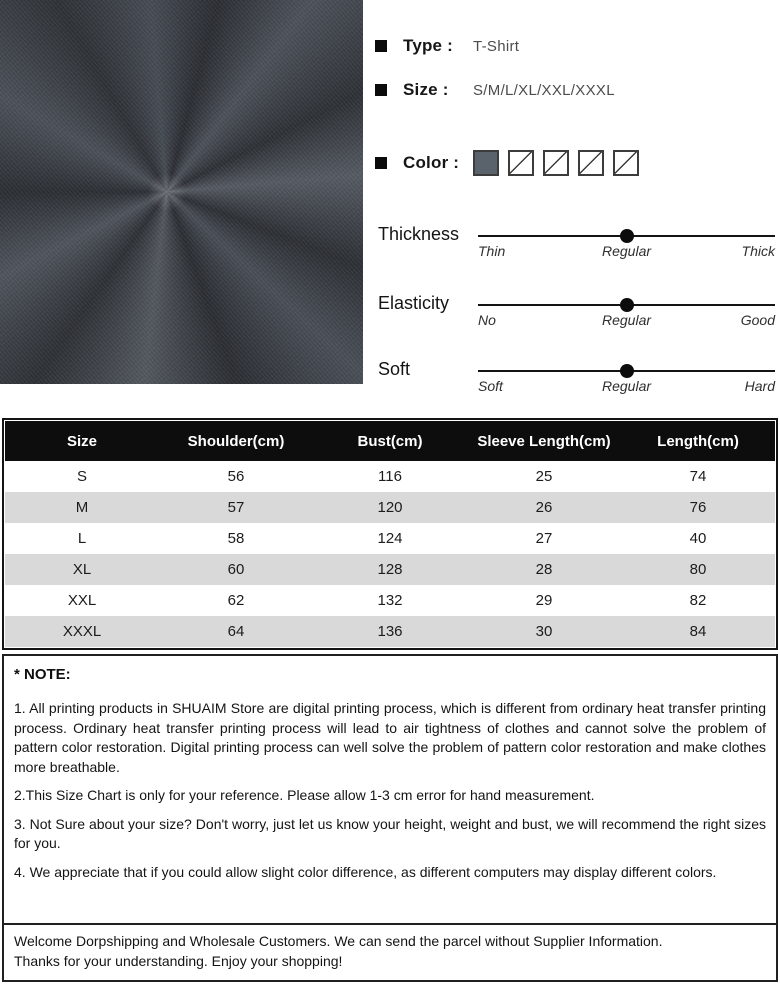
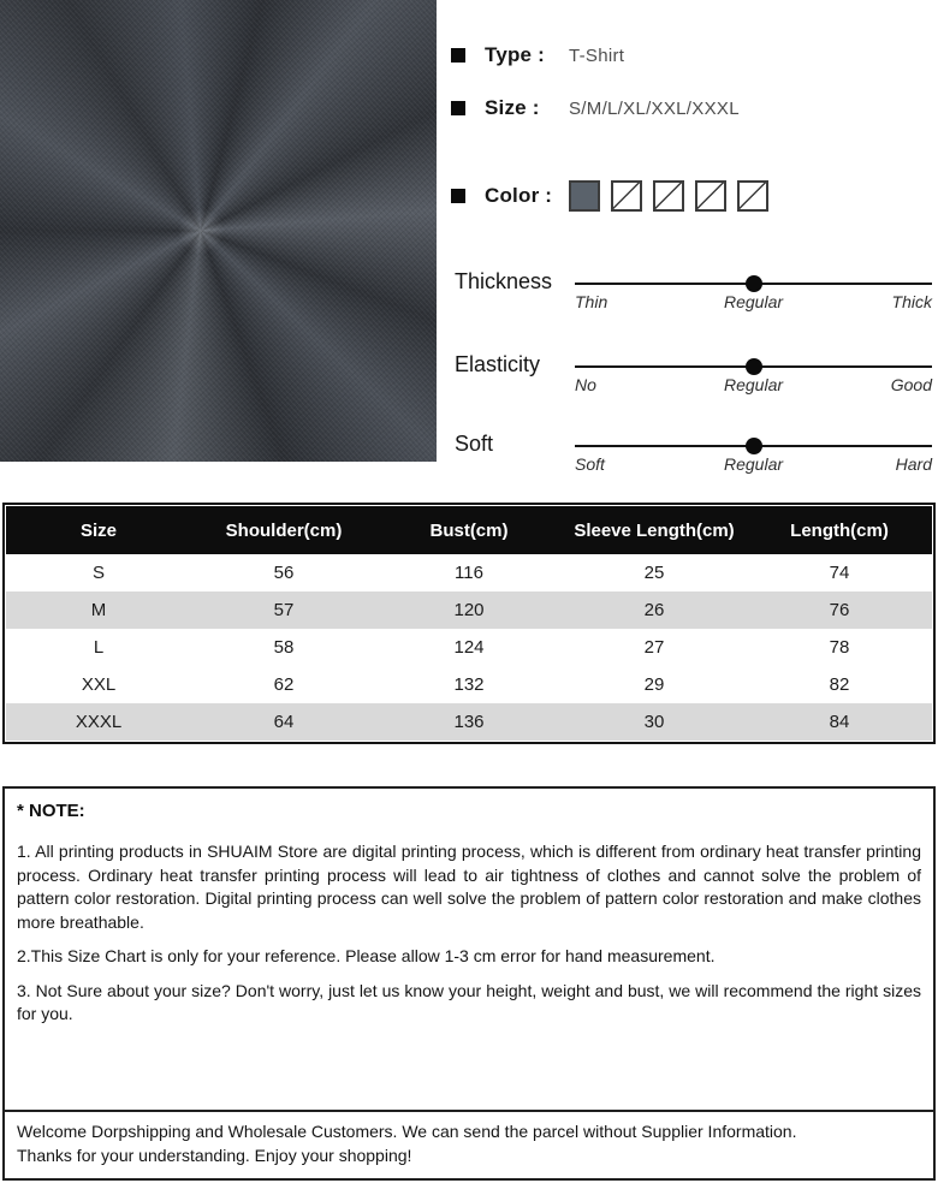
  Type :
  T-Shirt
  Size :
  S/M/L/XL/XXL/XXXL
  Color :
  Thickness
  Thin
  Regular
  Thick
  Elasticity
  No
  Regular
  Good
  Soft
  Soft
  Regular
  Hard
  Size	Shoulder(cm)	Bust(cm)	Sleeve Length(cm)	Length(cm)
  S	56	116	25	74
  M	57	120	26	76
- L	58	124	27	40
+ L	58	124	27	78
- XL	60	128	28	80
  XXL	62	132	29	82
  XXXL	64	136	30	84
  * NOTE:
  1. All printing products in SHUAIM Store are digital printing process, which is different from ordinary heat transfer printing process. Ordinary heat transfer printing process will lead to air tightness of clothes and cannot solve the problem of pattern color restoration. Digital printing process can well solve the problem of pattern color restoration and make clothes more breathable.
  2.This Size Chart is only for your reference. Please allow 1-3 cm error for hand measurement.
  3. Not Sure about your size? Don't worry, just let us know your height, weight and bust, we will recommend the right sizes for you.
- 4. We appreciate that if you could allow slight color difference, as different computers may display different colors.
  Welcome Dorpshipping and Wholesale Customers. We can send the parcel without Supplier Information.
  Thanks for your understanding. Enjoy your shopping!
